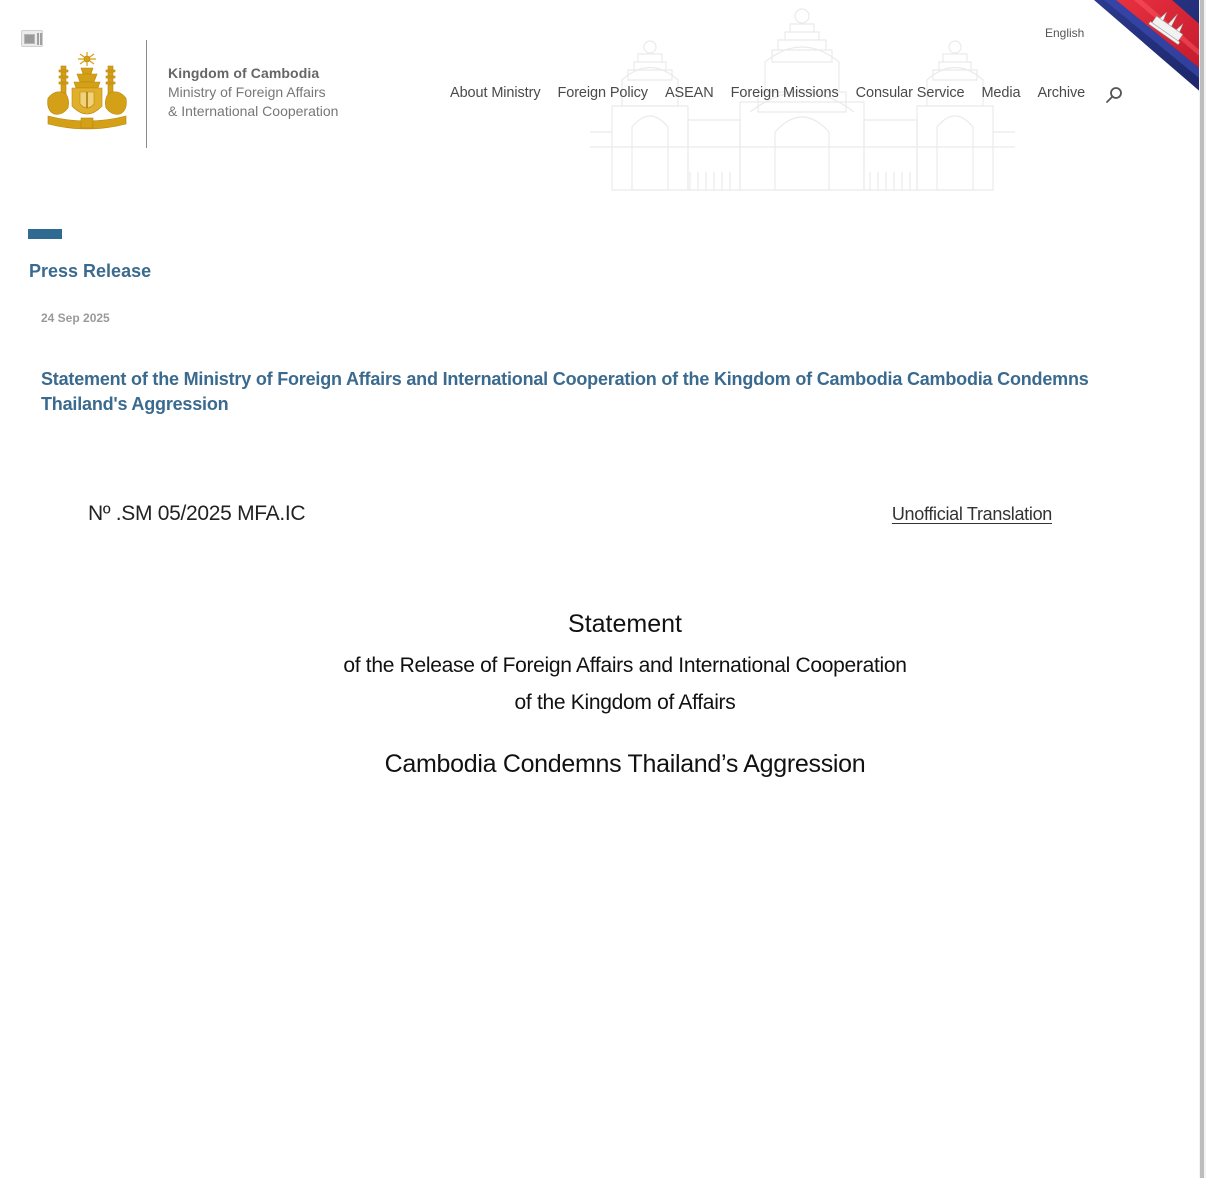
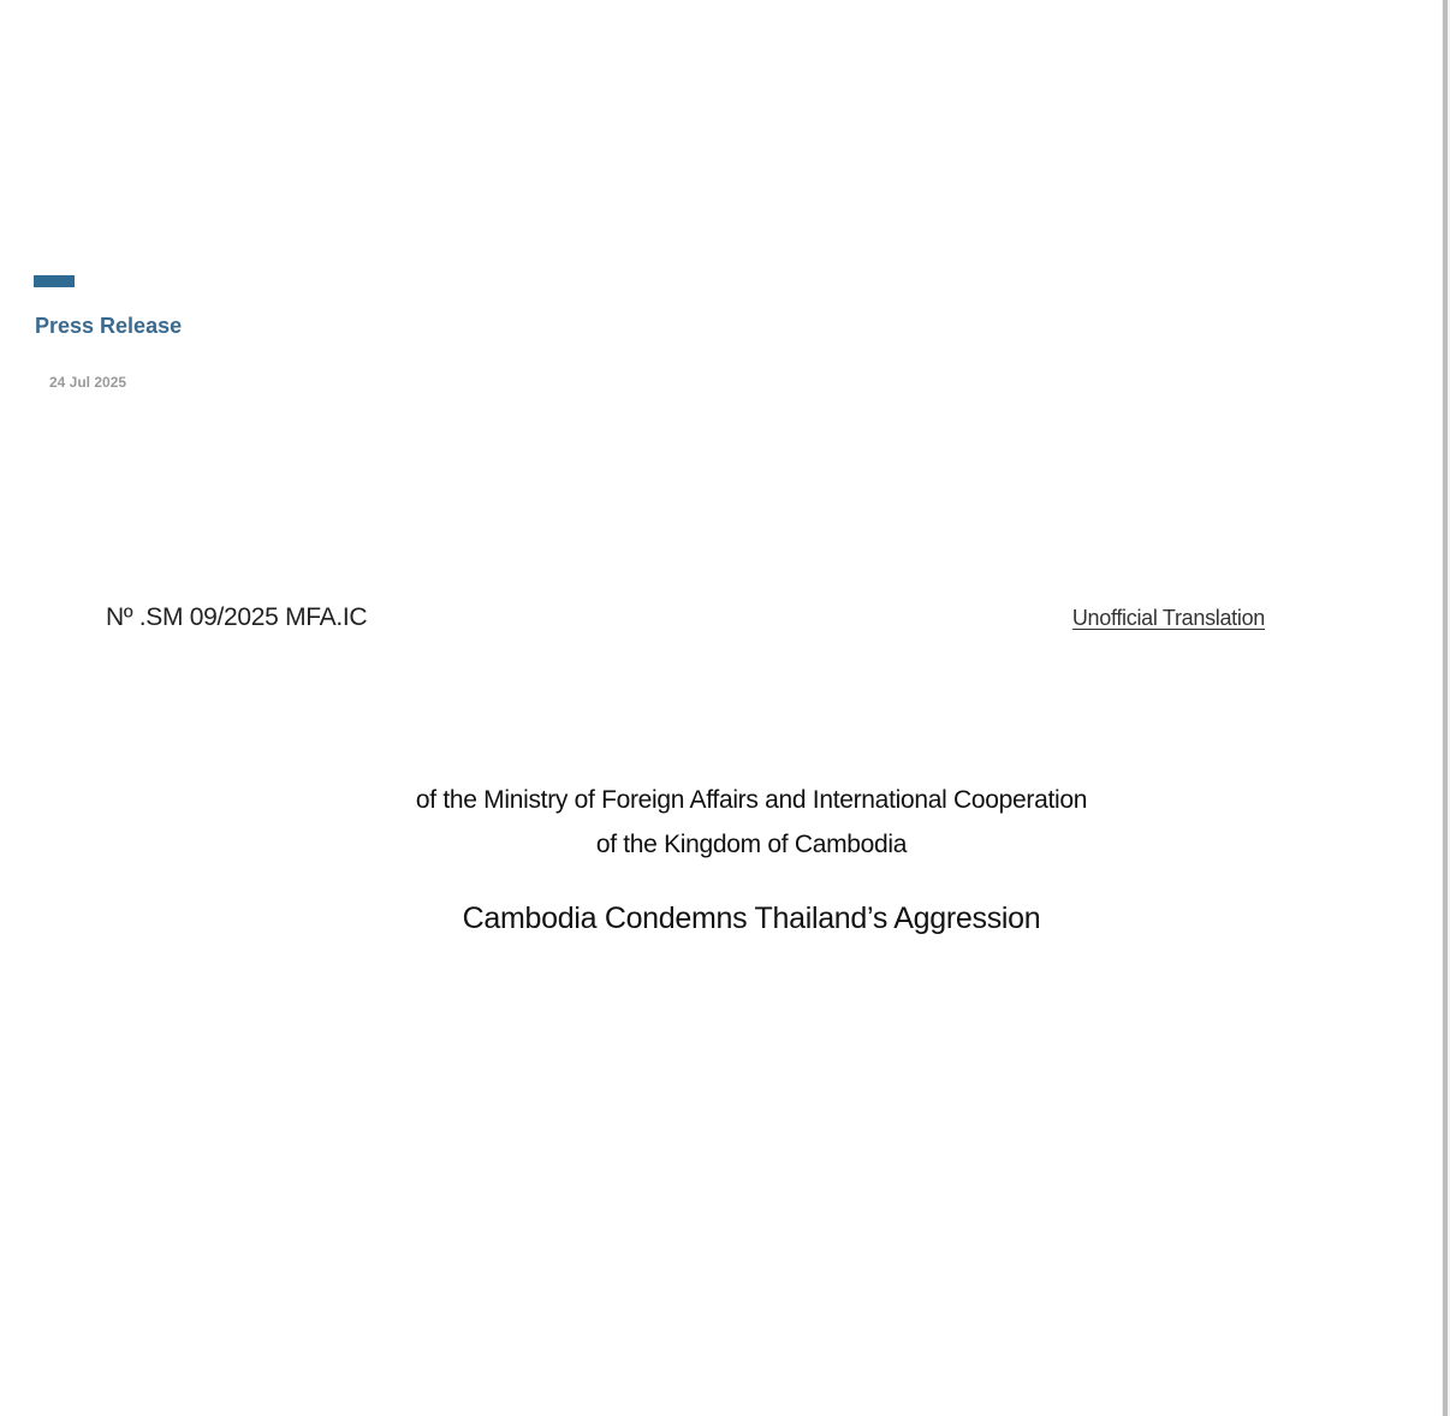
- Kingdom of Cambodia
- Ministry of Foreign Affairs
- & International Cooperation
- English
- About Ministry
- Foreign Policy
- ASEAN
- Foreign Missions
- Consular Service
- Media
- Archive
  Press Release
- 24 Sep 2025
+ 24 Jul 2025
- Statement of the Ministry of Foreign Affairs and International Cooperation of the Kingdom of Cambodia Cambodia Condemns Thailand's Aggression
- Nº .SM 05/2025 MFA.IC
+ Nº .SM 09/2025 MFA.IC
  Unofficial Translation
- Statement
- of the Release of Foreign Affairs and International Cooperation
+ of the Ministry of Foreign Affairs and International Cooperation
- of the Kingdom of Affairs
+ of the Kingdom of Cambodia
  Cambodia Condemns Thailand’s Aggression
